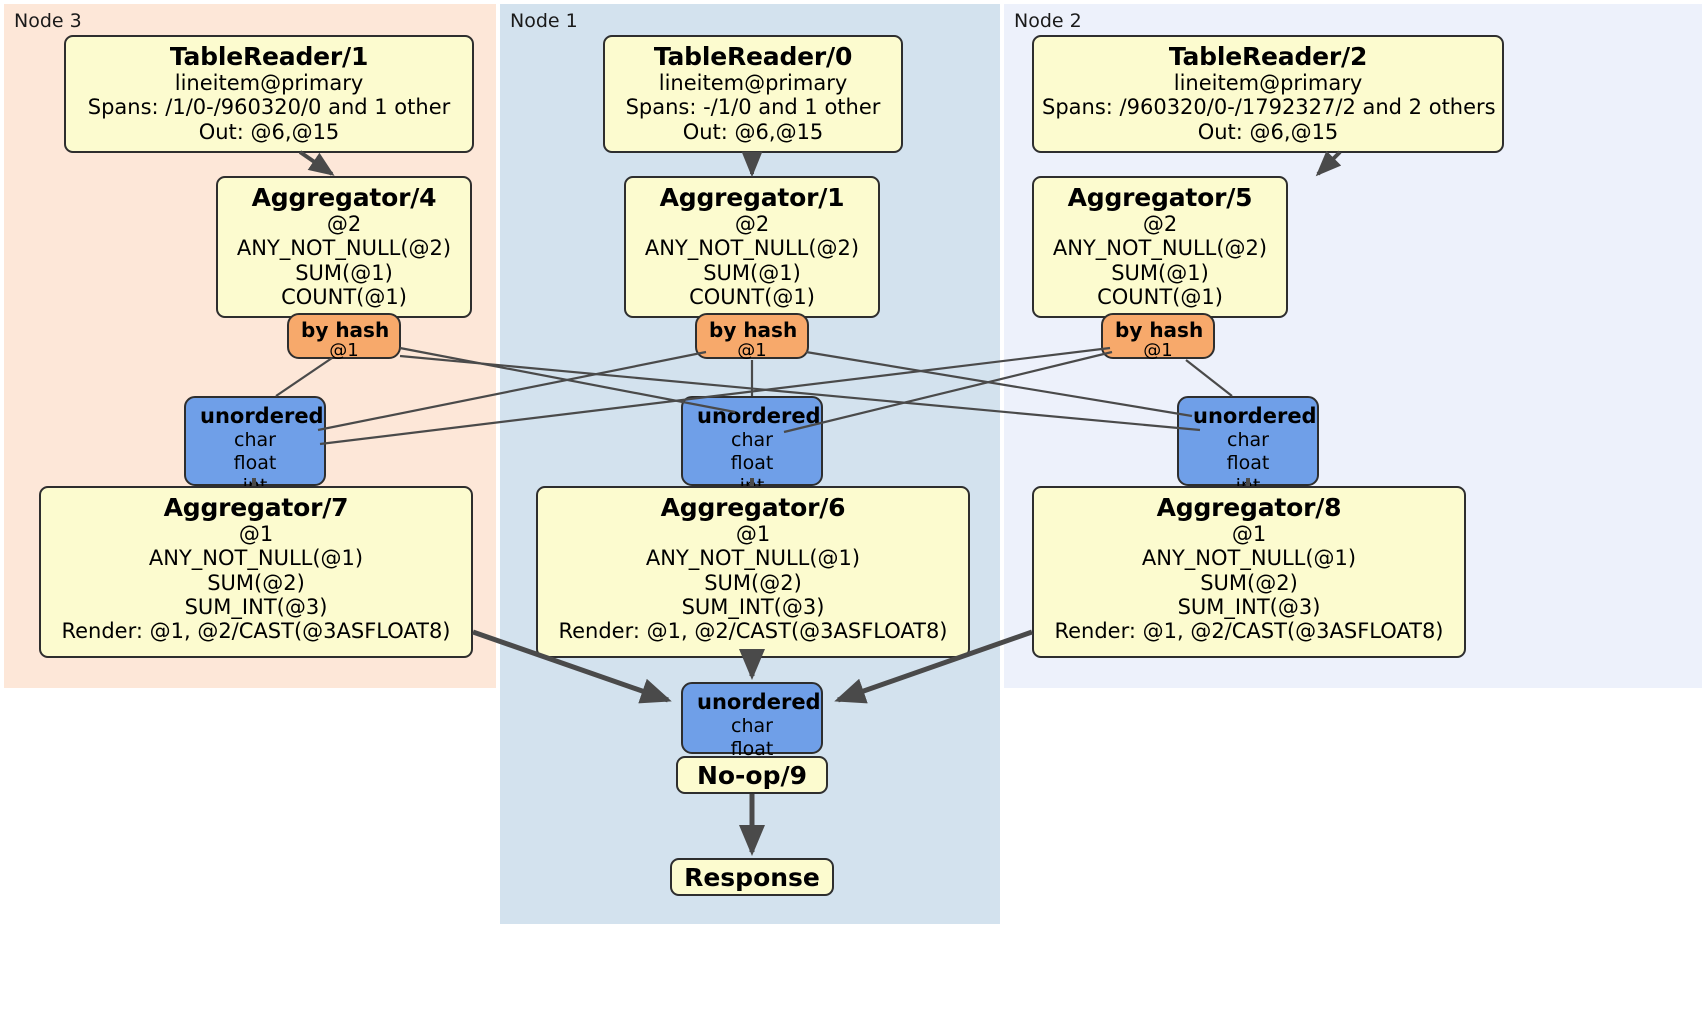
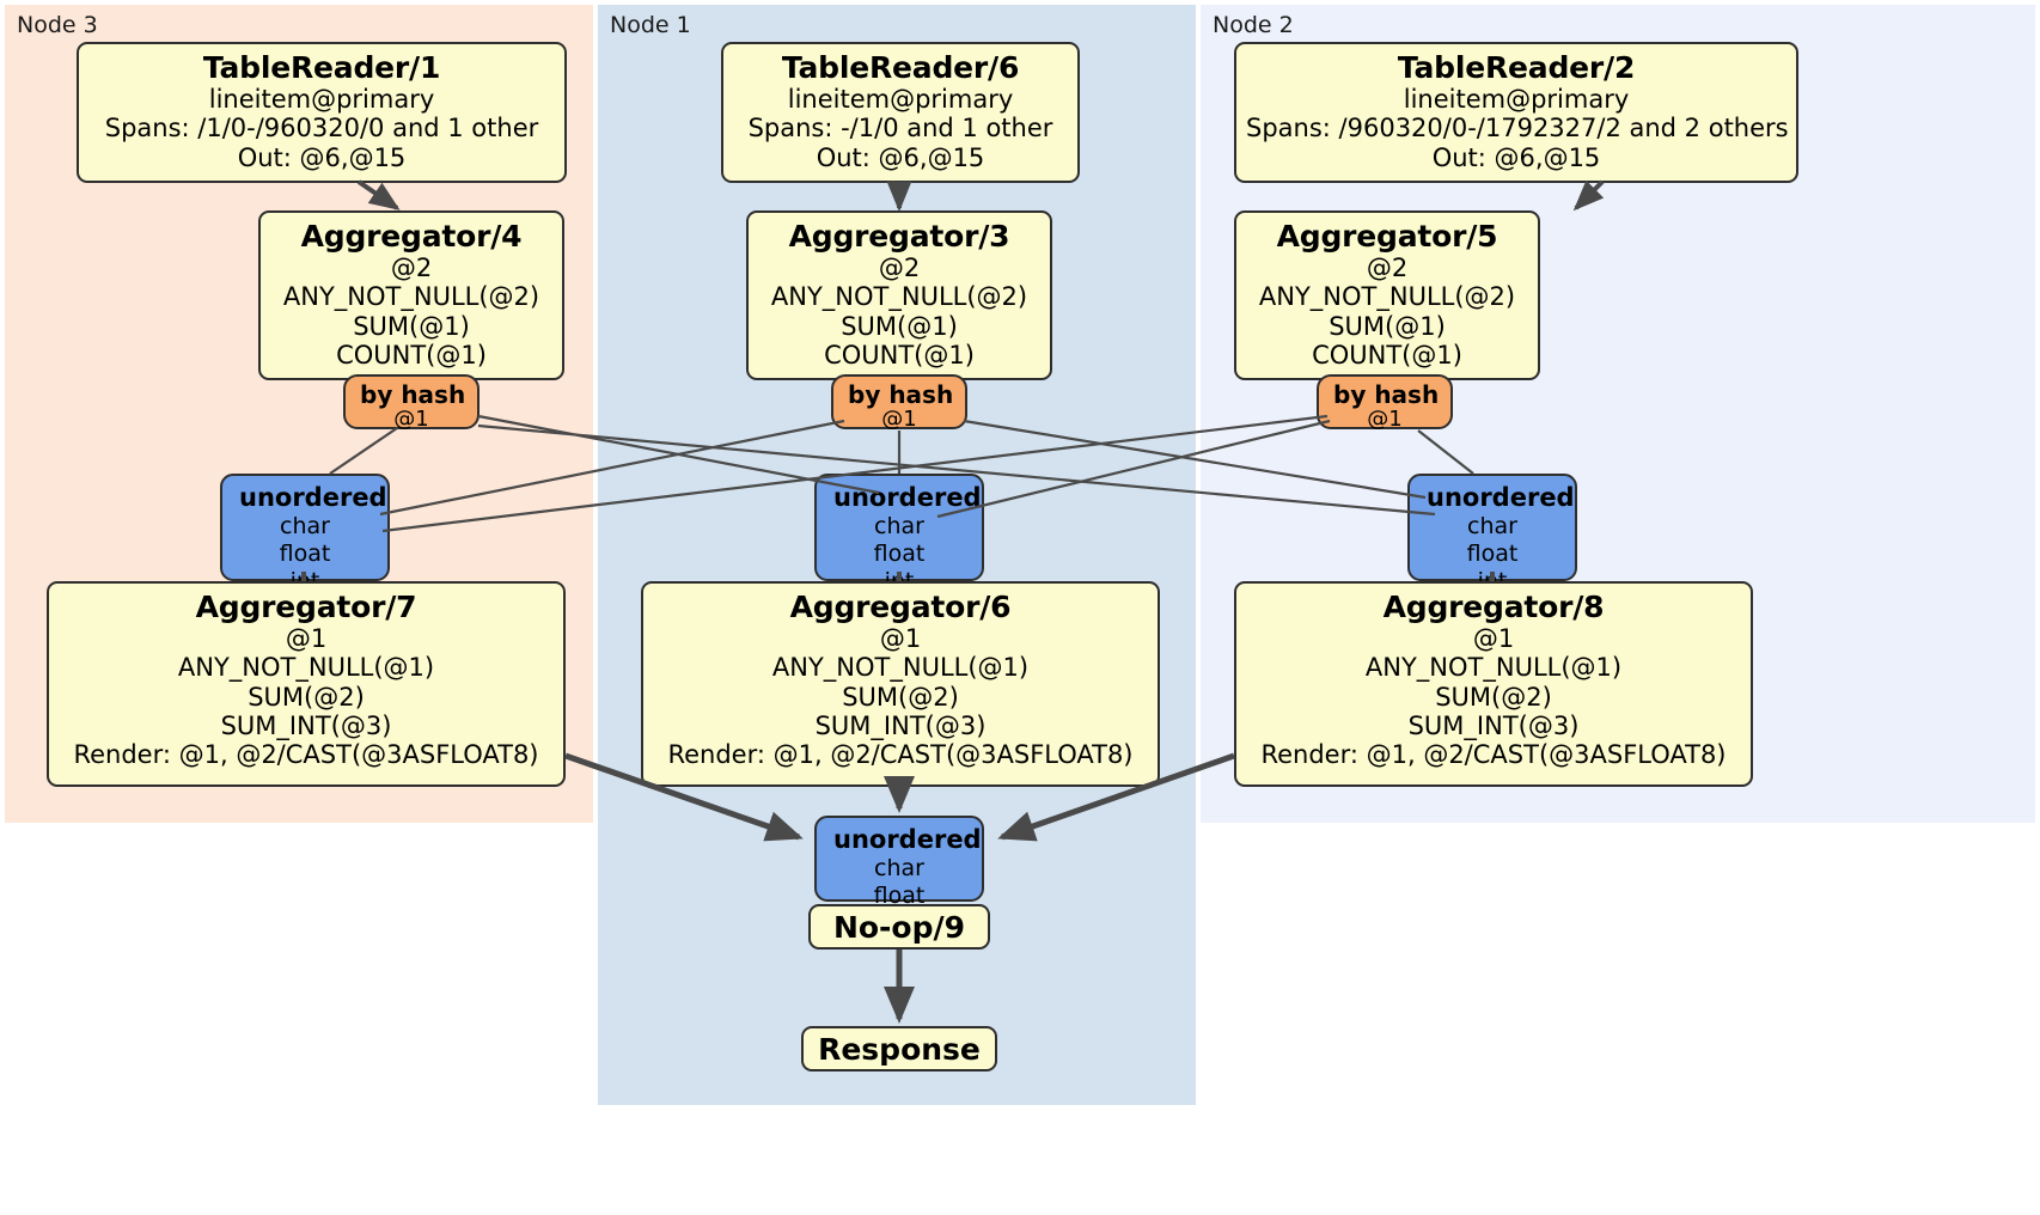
  Node 3
  Node 1
  Node 2
  TableReader/1
  lineitem@primary
  Spans: /1/0-/960320/0 and 1 other
  Out: @6,@15
- TableReader/0
+ TableReader/6
  lineitem@primary
  Spans: -/1/0 and 1 other
  Out: @6,@15
  TableReader/2
  lineitem@primary
  Spans: /960320/0-/1792327/2 and 2 others
  Out: @6,@15
  Aggregator/4
  @2
  ANY_NOT_NULL(@2)
  SUM(@1)
  COUNT(@1)
- Aggregator/1
+ Aggregator/3
  @2
  ANY_NOT_NULL(@2)
  SUM(@1)
  COUNT(@1)
  Aggregator/5
  @2
  ANY_NOT_NULL(@2)
  SUM(@1)
  COUNT(@1)
  by hash
  @1
  by hash
  @1
  by hash
  @1
  unordere
  char
  float
  unordere
  char
  float
  unordere
  char
  float
  Aggregator/7
  @1
  ANY_NOT_NULL(@1)
  SUM(@2)
  SUM_INT(@3)
  Render: @1, @2/CAST(@3ASFLOAT8)
  Aggregator/6
  @1
  ANY_NOT_NULL(@1)
  SUM(@2)
  SUM_INT(@3)
  Render: @1, @2/CAST(@3ASFLOAT8)
  Aggregator/8
  @1
  ANY_NOT_NULL(@1)
  SUM(@2)
  SUM_INT(@3)
  Render: @1, @2/CAST(@3ASFLOAT8)
  unordere
  char
  float
  No-op/9
  Response
